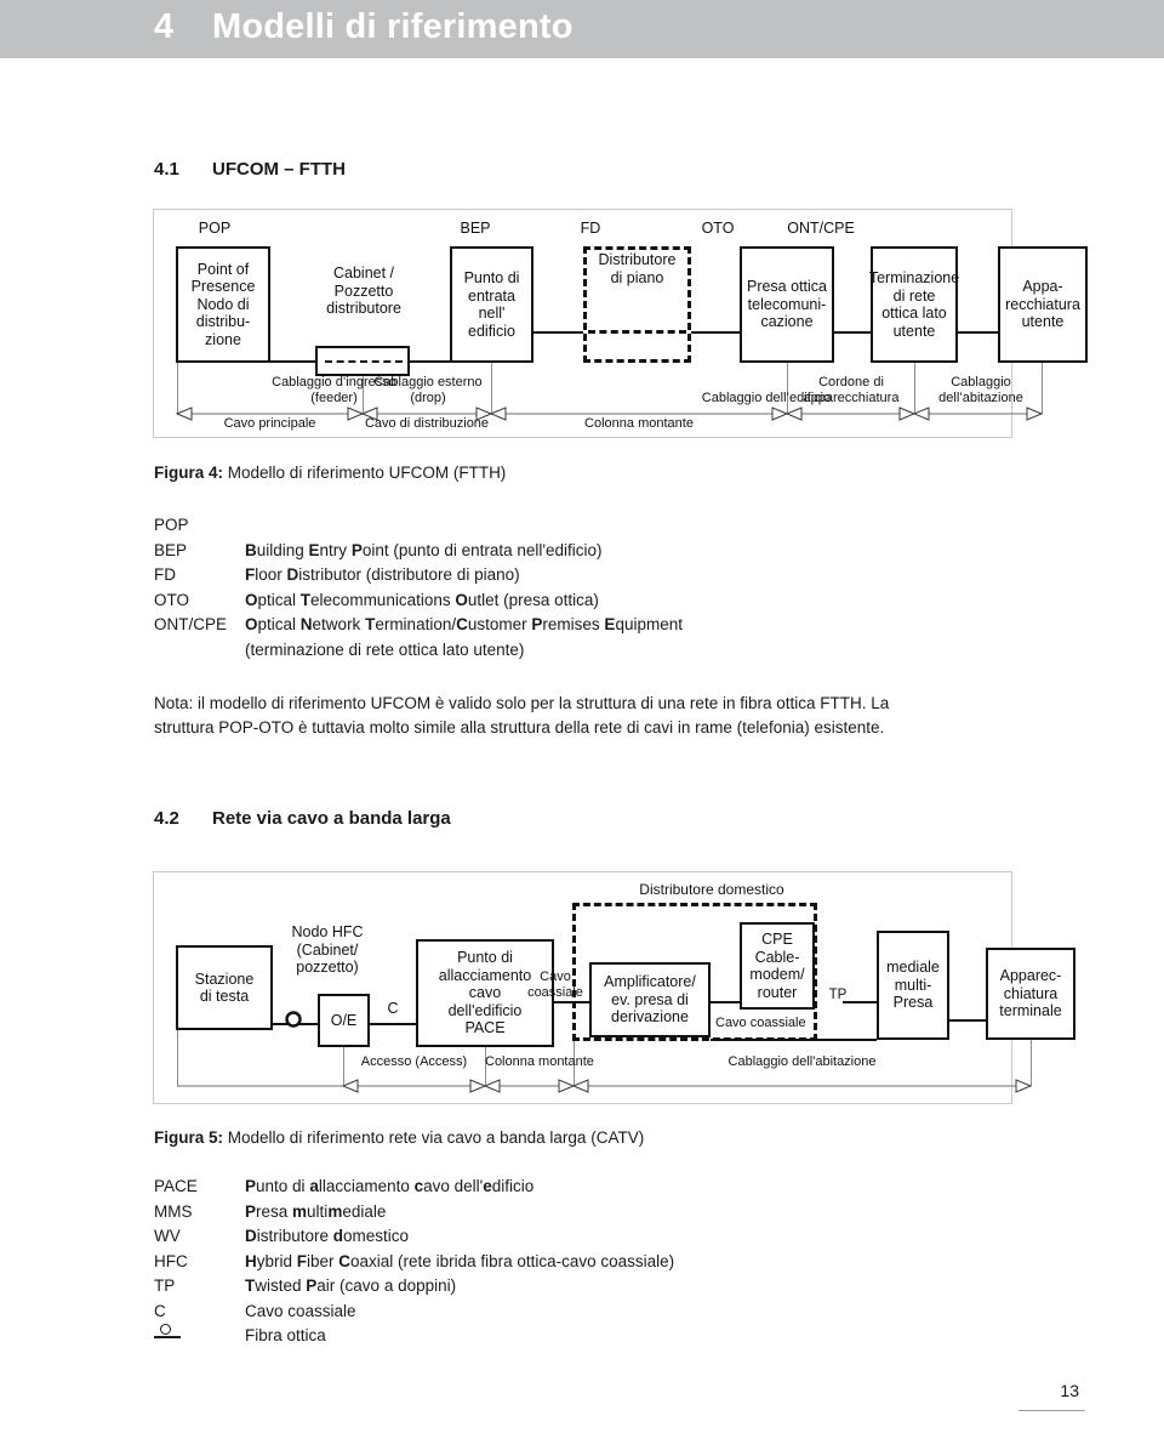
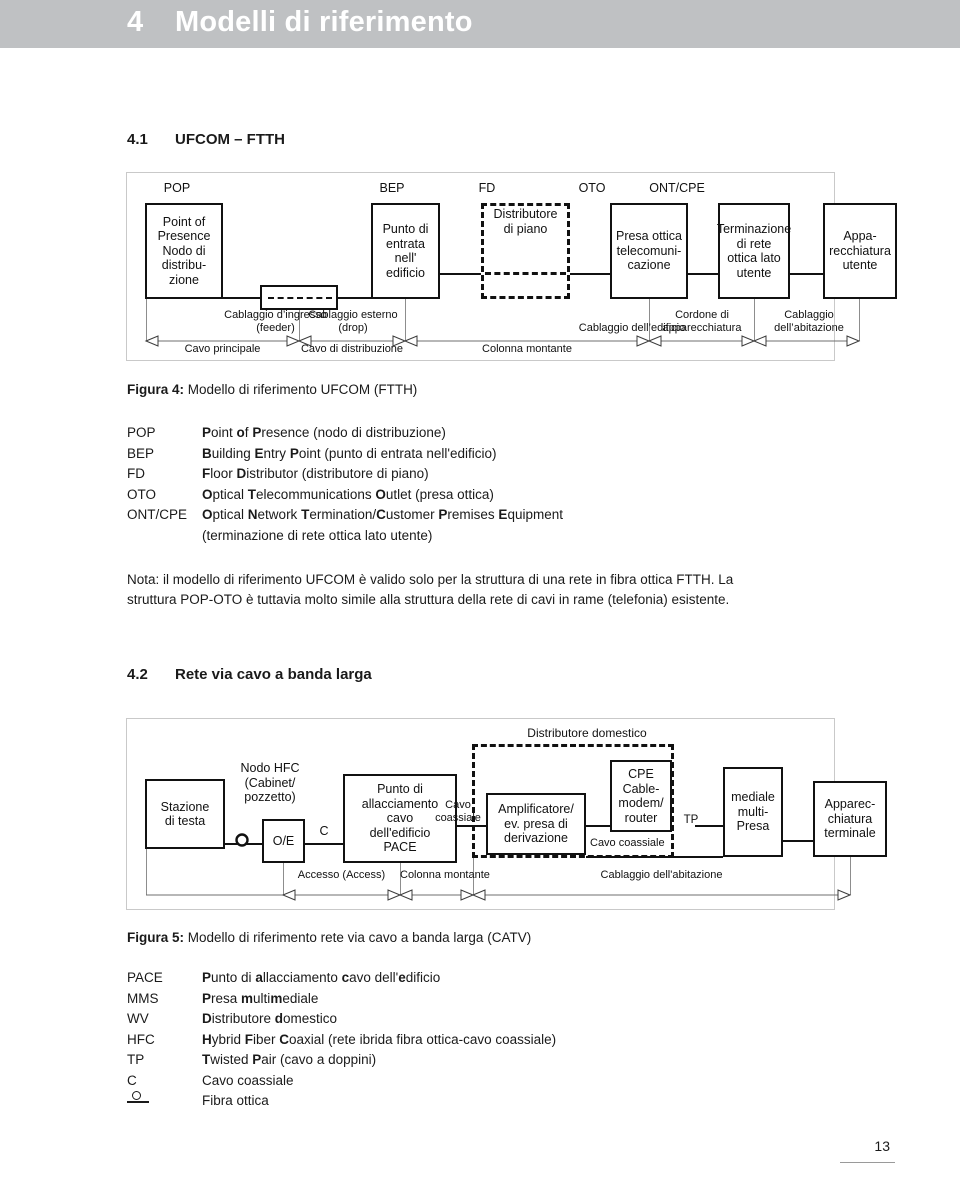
  4
  Modelli di riferimento
  4.1
  UFCOM – FTTH
  POP
  BEP
  FD
  OTO
  ONT/CPE
  Point of
  Presence
  Nodo di
  distribu-
  zione
- Cabinet /
- Pozzetto
- distributore
  Punto di
  entrata
  nell'
  edificio
  Distributore
  di piano
  Presa ottica
  telecomuni-
  cazione
  Terminazione
  di rete
  ottica lato
  utente
  Appa-
  recchiatura
  utente
  Cablaggio d’ingresso
  (feeder)
  Cablaggio esterno
  (drop)
  Cablaggio dell’edificio
  Cordone di
  apparecchiatura
  Cablaggio
  dell’abitazione
  Cavo principale
  Cavo di distribuzione
  Colonna montante
  Figura 4: Modello di riferimento UFCOM (FTTH)
  POP
+ Point of Presence (nodo di distribuzione)
  BEP
  Building Entry Point (punto di entrata nell'edificio)
  FD
  Floor Distributor (distributore di piano)
  OTO
  Optical Telecommunications Outlet (presa ottica)
  ONT/CPE
  Optical Network Termination/Customer Premises Equipment
  (terminazione di rete ottica lato utente)
  Nota: il modello di riferimento UFCOM è valido solo per la struttura di una rete in fibra ottica FTTH. La struttura POP-OTO è tuttavia molto simile alla struttura della rete di cavi in rame (telefonia) esistente.
  4.2
  Rete via cavo a banda larga
  Distributore domestico
  Stazione
  di testa
  Nodo HFC
  (Cabinet/
  pozzetto)
  O/E
  C
  Punto di
  allacciamento
  cavo
  dell'edificio
  PACE
  Cavo
  coassiale
  Amplificatore/
  ev. presa di
  derivazione
  CPE
  Cable-
  modem/
  router
  Cavo coassiale
  TP
  mediale
  multi-
  Presa
  Apparec-
  chiatura
  terminale
  Accesso (Access)
  Colonna monta
  Cablaggio dell'abitazione
  Figura 5: Modello di riferimento rete via cavo a banda larga (CATV)
  PACE
  Punto di allacciamento cavo dell'edificio
  MMS
  Presa multimediale
  WV
  Distributore domestico
  HFC
  Hybrid Fiber Coaxial (rete ibrida fibra ottica-cavo coassiale)
  TP
  Twisted Pair (cavo a doppini)
  C
  Cavo coassiale
  Fibra ottica
  13
